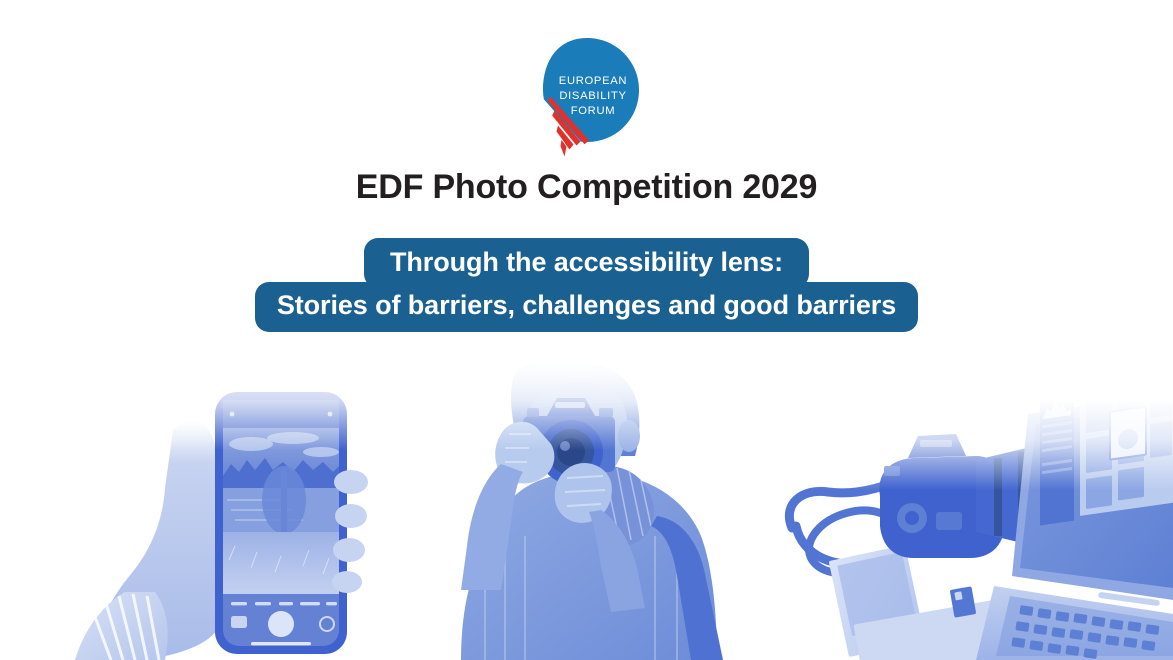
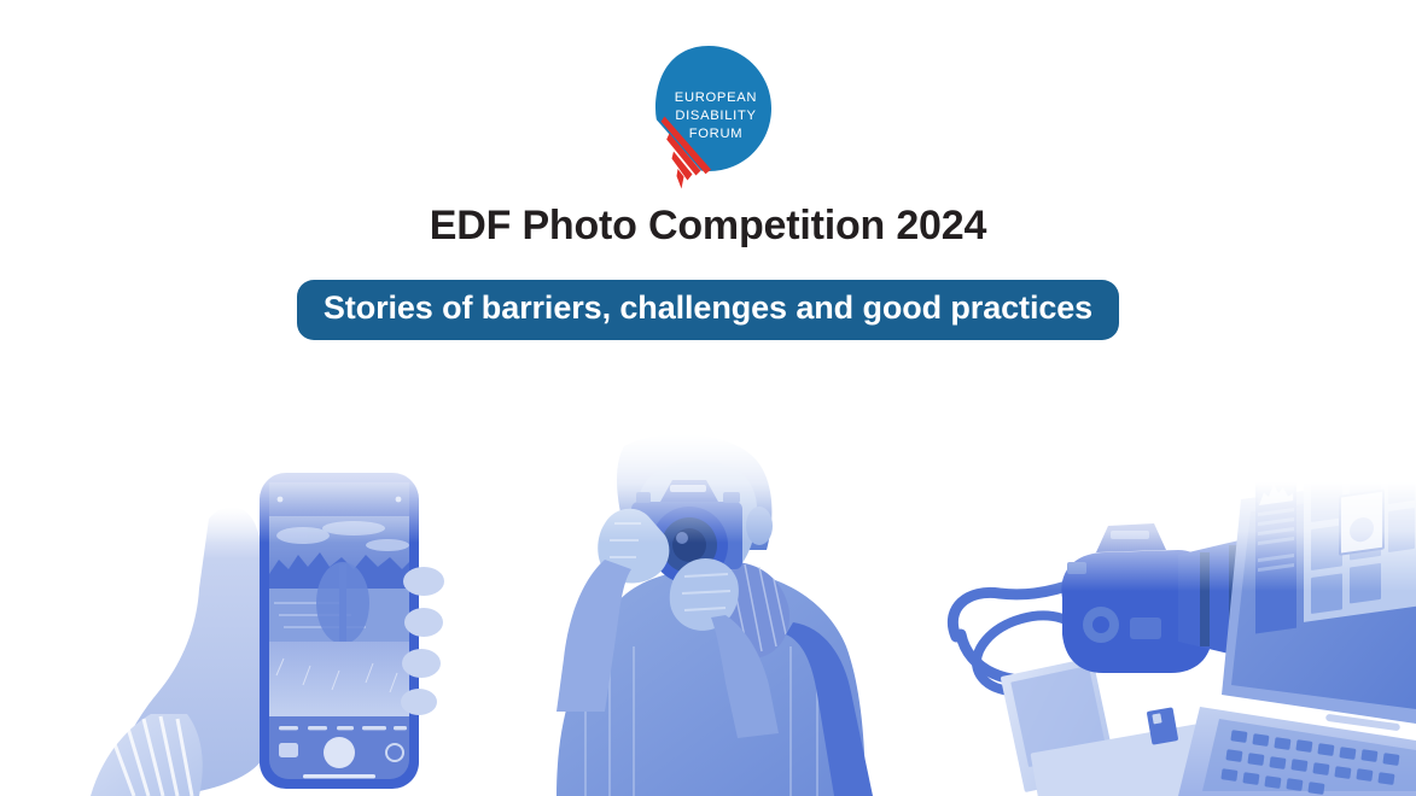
  EUROPEAN
  DISABILITY
  FORUM
- EDF Photo Competition 2029
+ EDF Photo Competition 2024
- Through the accessibility lens:
- Stories of barriers, challenges and good barriers
+ Stories of barriers, challenges and good practices
